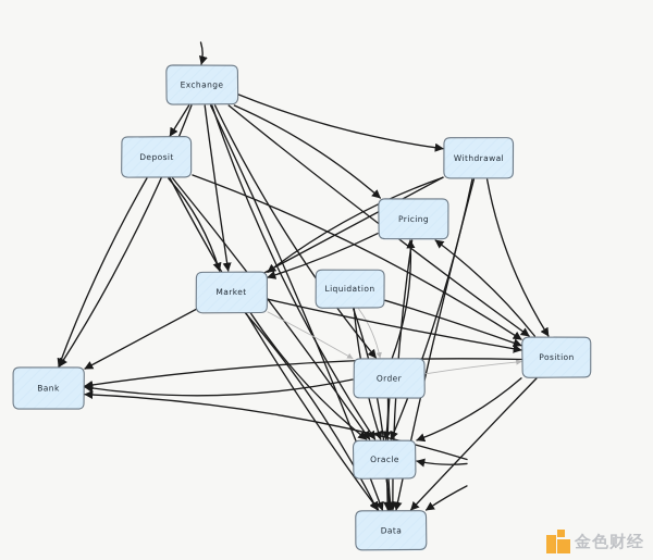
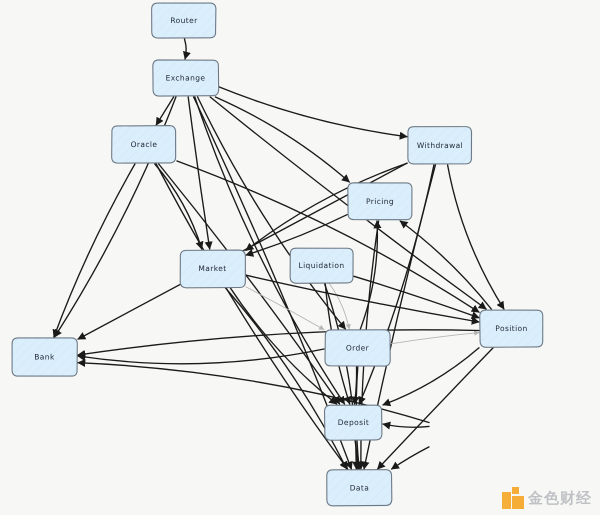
+ Router
  Exchange
- Deposit
+ Oracle
  Withdrawal
  Pricing
  Liquidation
  Market
  Position
  Order
  Bank
- Oracle
+ Deposit
  Data
  金色财经
